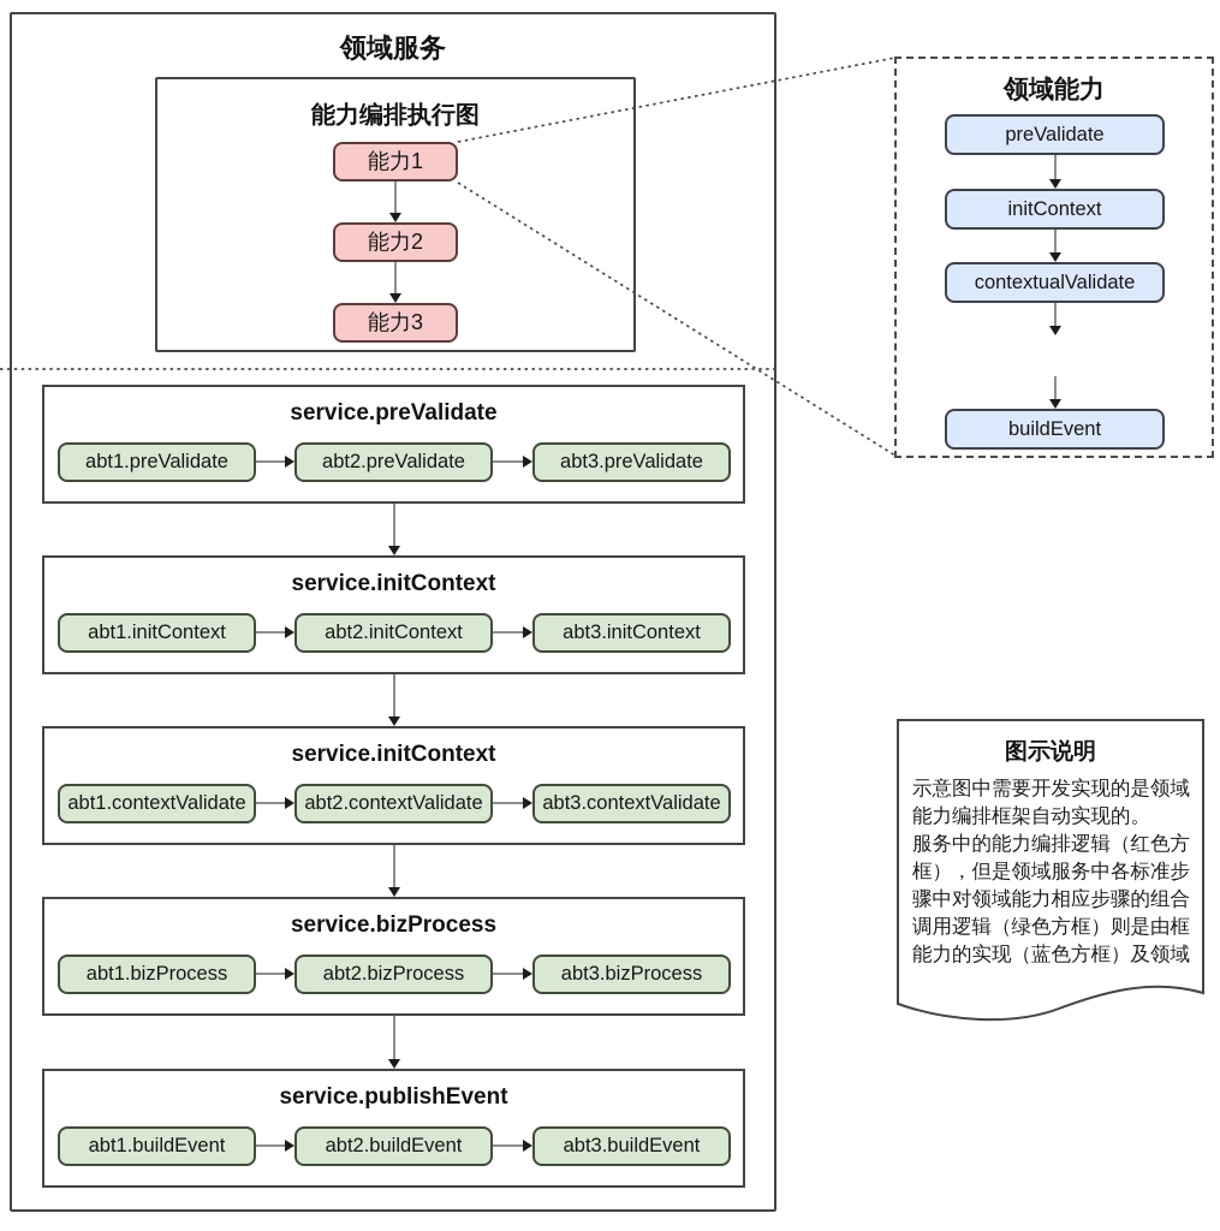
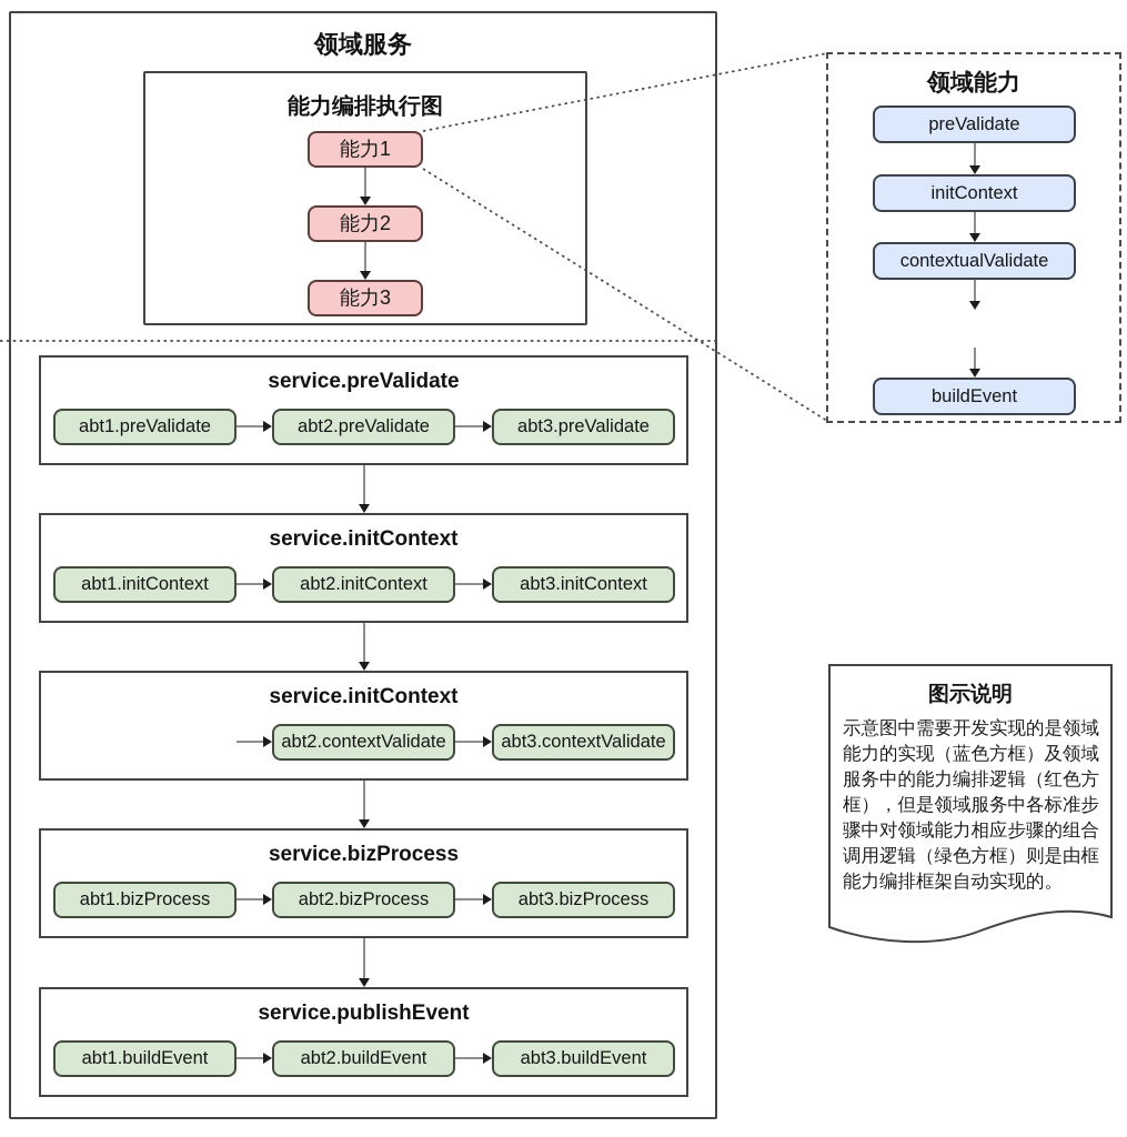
  领域服务
  能力编排执行图
  能力1
  能力2
  能力3
  service.preValidate
  abt1.preValidate
  abt2.preValidate
  abt3.preValidate
  service.initContext
  abt1.initContext
  abt2.initContext
  abt3.initContext
  service.initContext
- abt1.contextValidate
  abt2.contextValidate
  abt3.contextValidate
  service.bizProcess
  abt1.bizProcess
  abt2.bizProcess
  abt3.bizProcess
  service.publishEvent
  abt1.buildEvent
  abt2.buildEvent
  abt3.buildEvent
  领域能力
  preValidate
  initContext
  contextualValidate
  buildEvent
  图示说明
  示意图中需要开发实现的是领域
- 能力编排框架自动实现的。
+ 能力的实现（蓝色方框）及领域
  服务中的能力编排逻辑（红色方
  框），但是领域服务中各标准步
  骤中对领域能力相应步骤的组合
  调用逻辑（绿色方框）则是由框
- 能力的实现（蓝色方框）及领域
+ 能力编排框架自动实现的。
